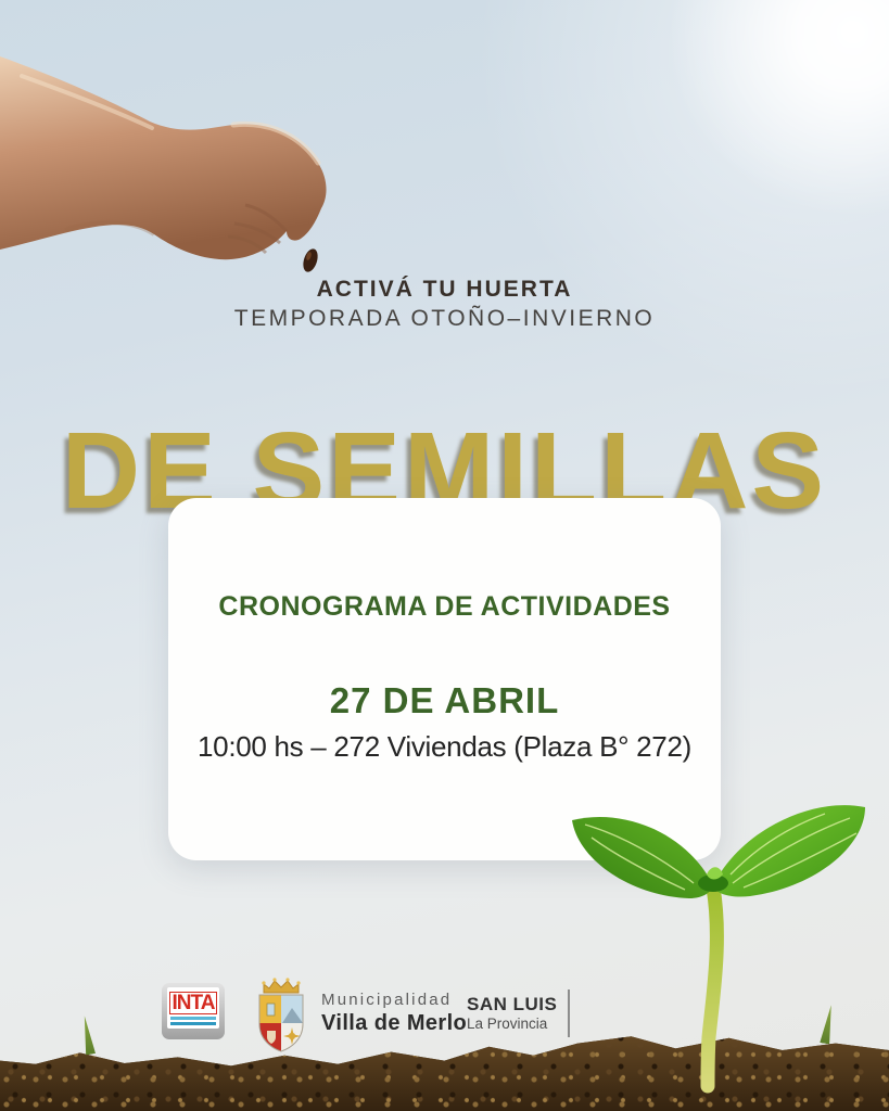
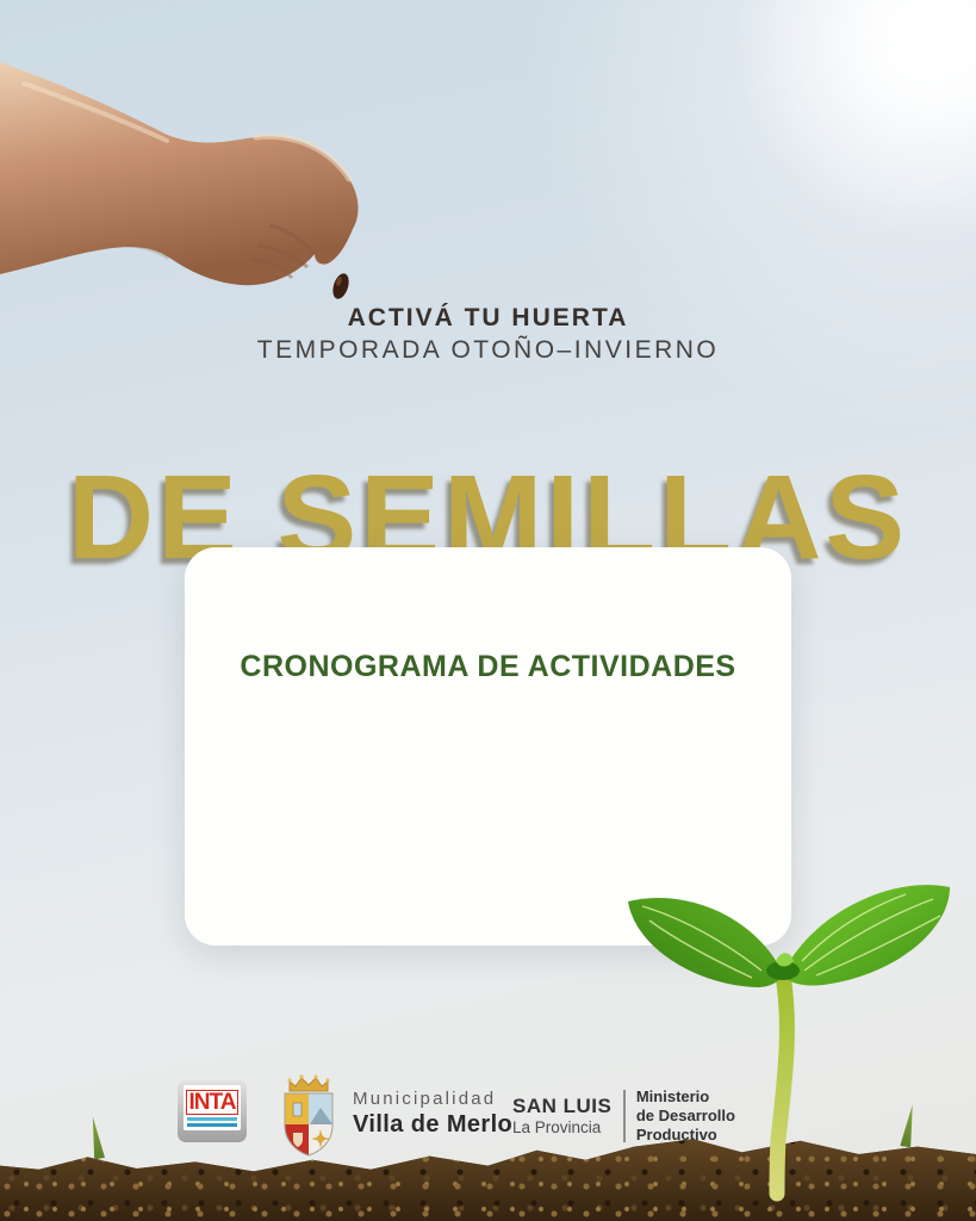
  ACTIVÁ TU HUERTA
  TEMPORADA OTOÑO–INVIERNO
  DE SEMILLAS
  CRONOGRAMA DE ACTIVIDADES
- 27 DE ABRIL
- 10:00 hs – 272 Viviendas (Plaza B° 272)
  INTA
  Municipalidad
  Villa de Merlo
  SAN LUIS
  La Provincia
+ Ministerio
+ de Desarrollo
+ Productivo
